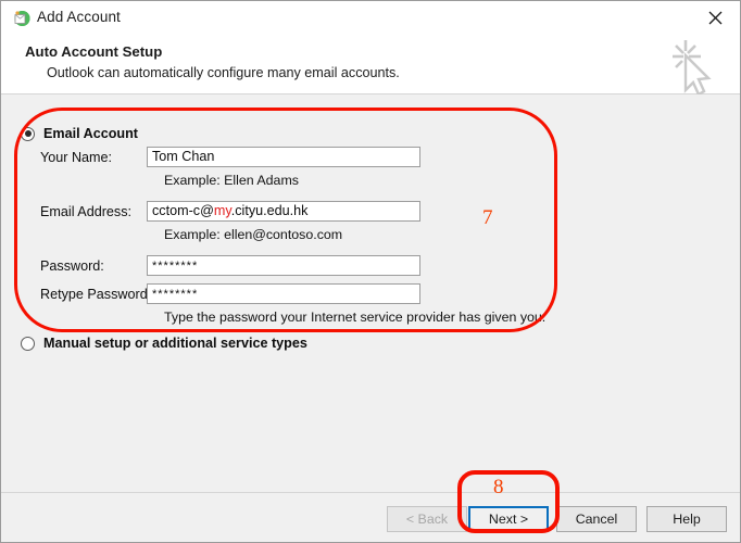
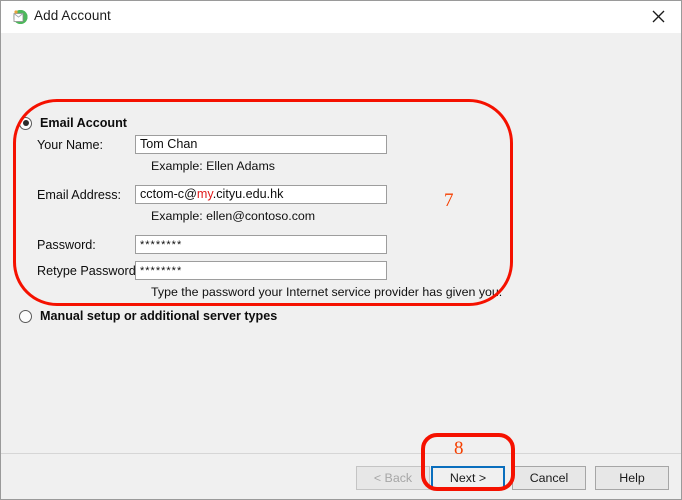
  Add Account
- Auto Account Setup
- Outlook can automatically configure many email accounts.
  Email Account
  Your Name:
  Tom Chan
  Example: Ellen Adams
  Email Address:
  cctom-c@my.cityu.edu.hk
  Example: ellen@contoso.com
  Password:
  ********
  Retype Password
  ********
  Type the password your Internet service provider has given you.
- Manual setup or additional service types
+ Manual setup or additional server types
  7
  < Back
  Next >
  Cancel
  Help
  8
